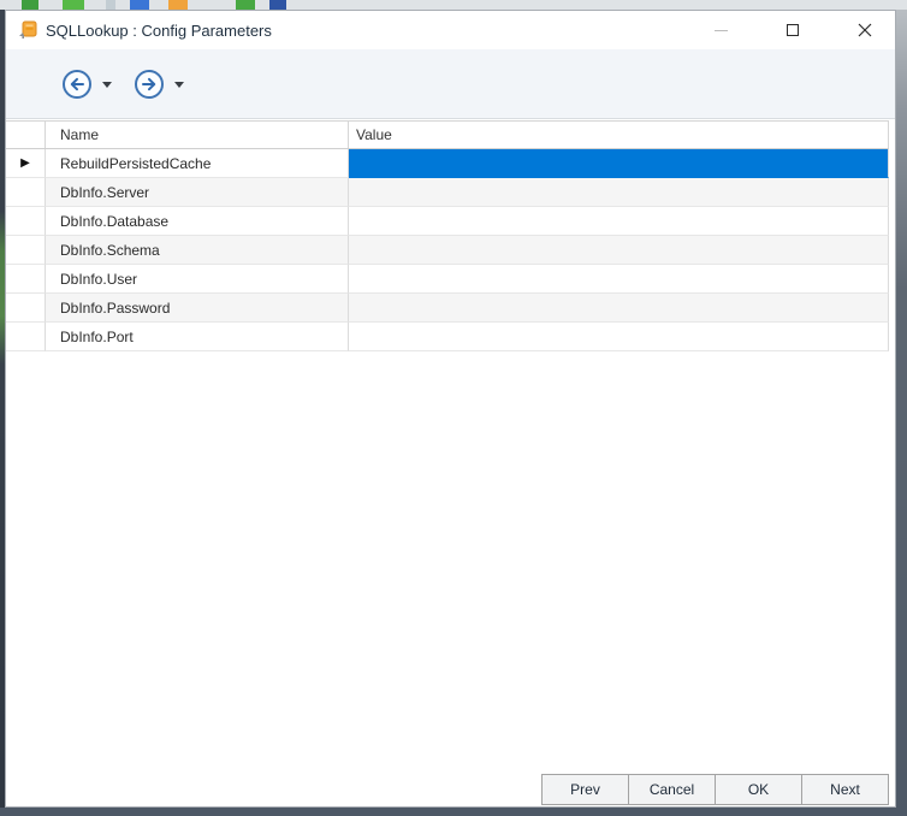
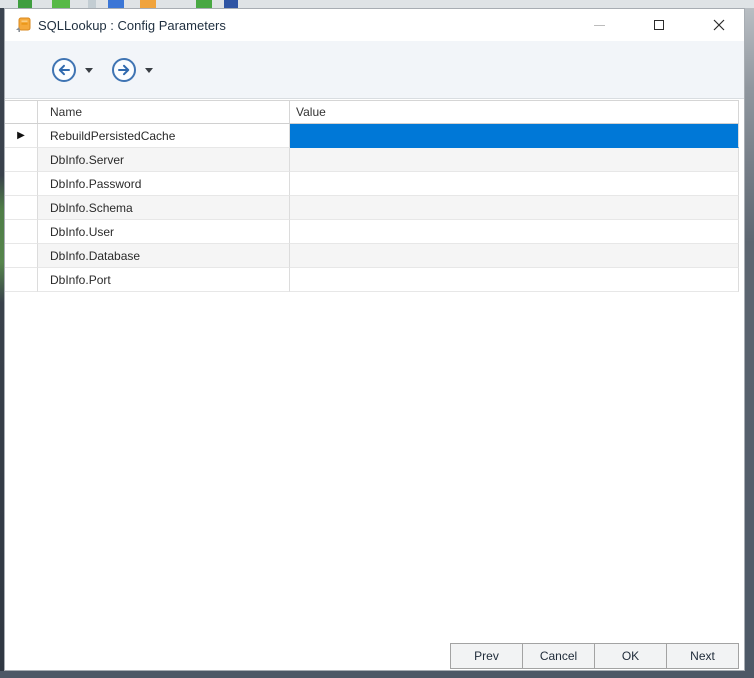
  SQLLookup : Config Parameters
  Name
  Value
  ▶
  RebuildPersistedCache
  DbInfo.Server
- DbInfo.Database
+ DbInfo.Password
  DbInfo.Schema
  DbInfo.User
- DbInfo.Password
+ DbInfo.Database
  DbInfo.Port
  Prev
  Cancel
  OK
  Next
